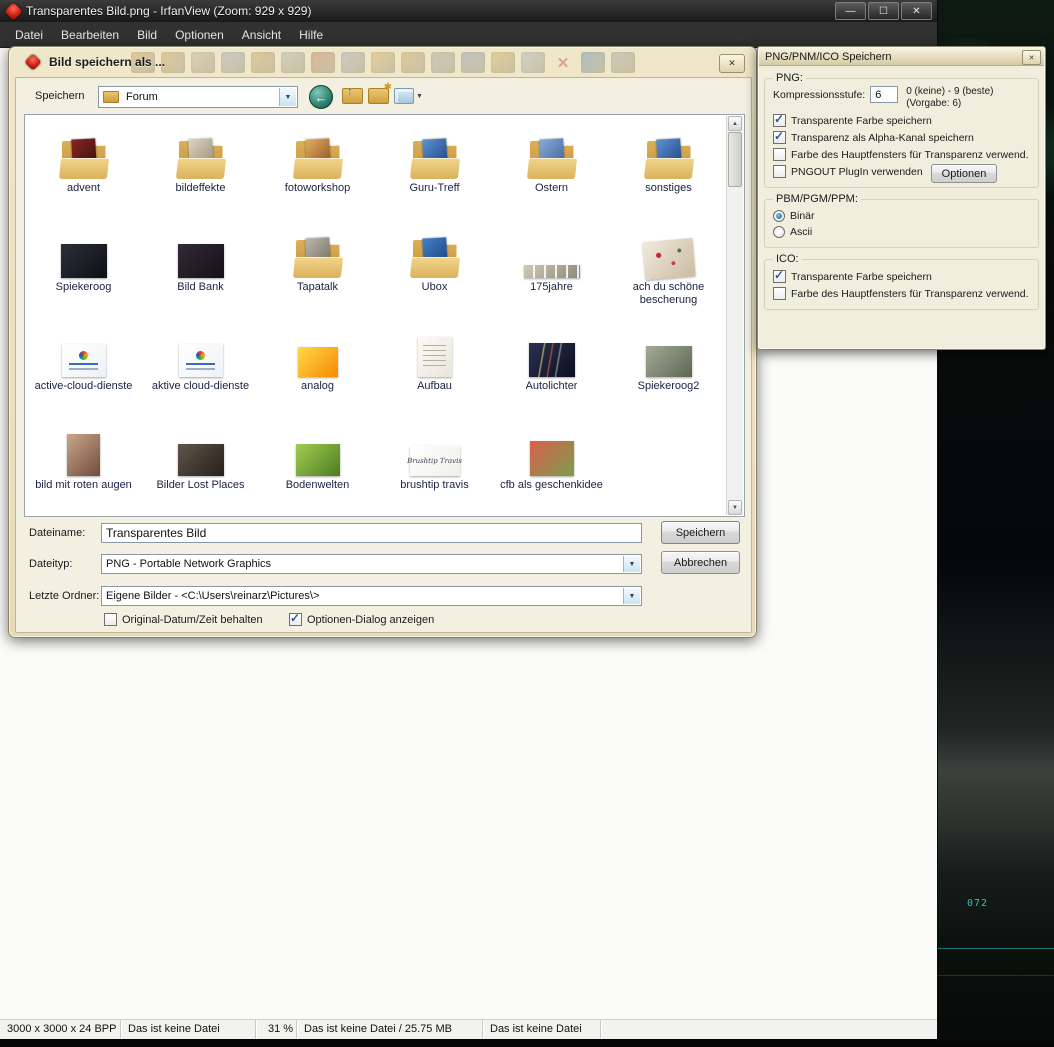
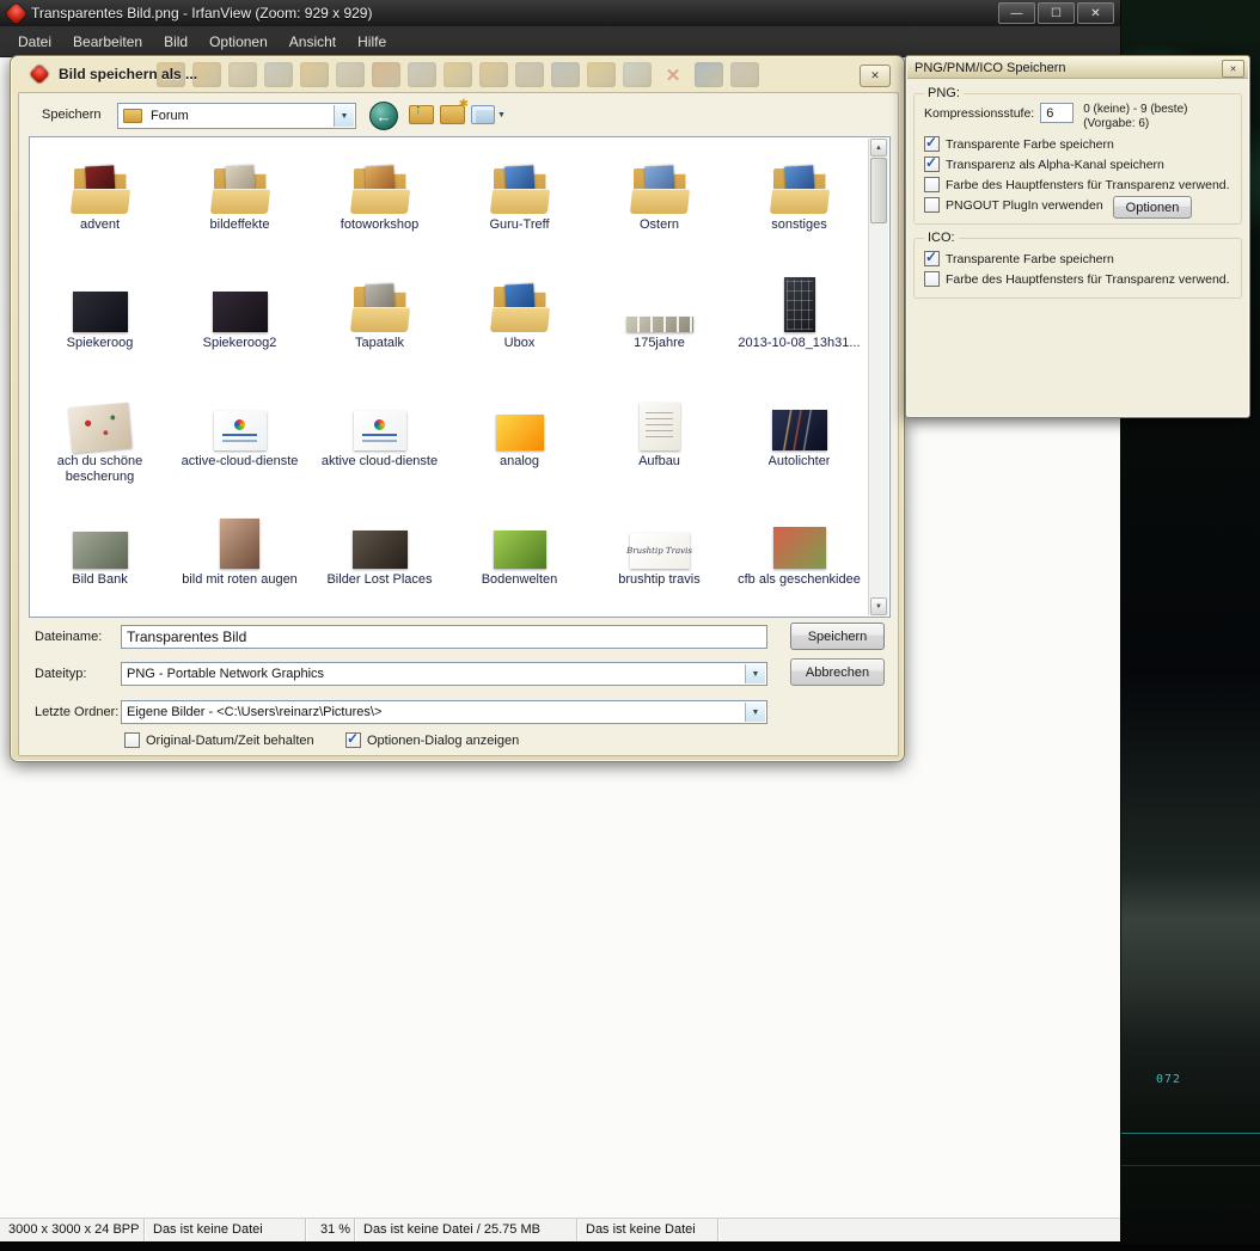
  072
  Transparentes Bild.png - IrfanView (Zoom: 929 x 929)
  —
  ☐
  ✕
  Datei
  Bearbeiten
  Bild
  Optionen
  Ansicht
  Hilfe
  3000 x 3000 x 24 BPP
  Das ist keine Datei
  31 %
  Das ist keine Datei / 25.75 MB
  Das ist keine Datei
  ✕
  Bild speichern als ...
  ✕
  Speichern
  Forum
  ←
  ↑
  ✱
  advent
  bildeffekte
  fotoworkshop
  Guru-Treff
  Ostern
  sonstiges
  Spiekeroog
- Bild Bank
+ Spiekeroog2
  Tapatalk
  Ubox
  175jahre
+ 2013-10-08_13h31...
  ach du schöne bescherung
  active-cloud-dienste
  aktive cloud-dienste
  analog
  Aufbau
  Autolichter
- Spiekeroog2
+ Bild Bank
  bild mit roten augen
  Bilder Lost Places
  Bodenwelten
  Brushtip Travis
  brushtip travis
  cfb als geschenkidee
  Dateiname:
  Transparentes Bild
  Speichern
  Dateityp:
  PNG - Portable Network Graphics
  Abbrechen
  Letzte Ordner:
  Eigene Bilder - <C:\Users\reinarz\Pictures\>
  Original-Datum/Zeit behalten
  Optionen-Dialog anzeigen
  PNG/PNM/ICO Speichern
  PNG:
  Kompressionsstufe:
  6
  0 (keine) - 9 (beste)
  (Vorgabe: 6)
  Transparente Farbe speichern
  Transparenz als Alpha-Kanal speichern
  Farbe des Hauptfensters für Transparenz verwend.
  PNGOUT PlugIn verwenden
  Optionen
- PBM/PGM/PPM:
- Binär
- Ascii
  ICO:
  Transparente Farbe speichern
  Farbe des Hauptfensters für Transparenz verwend.
